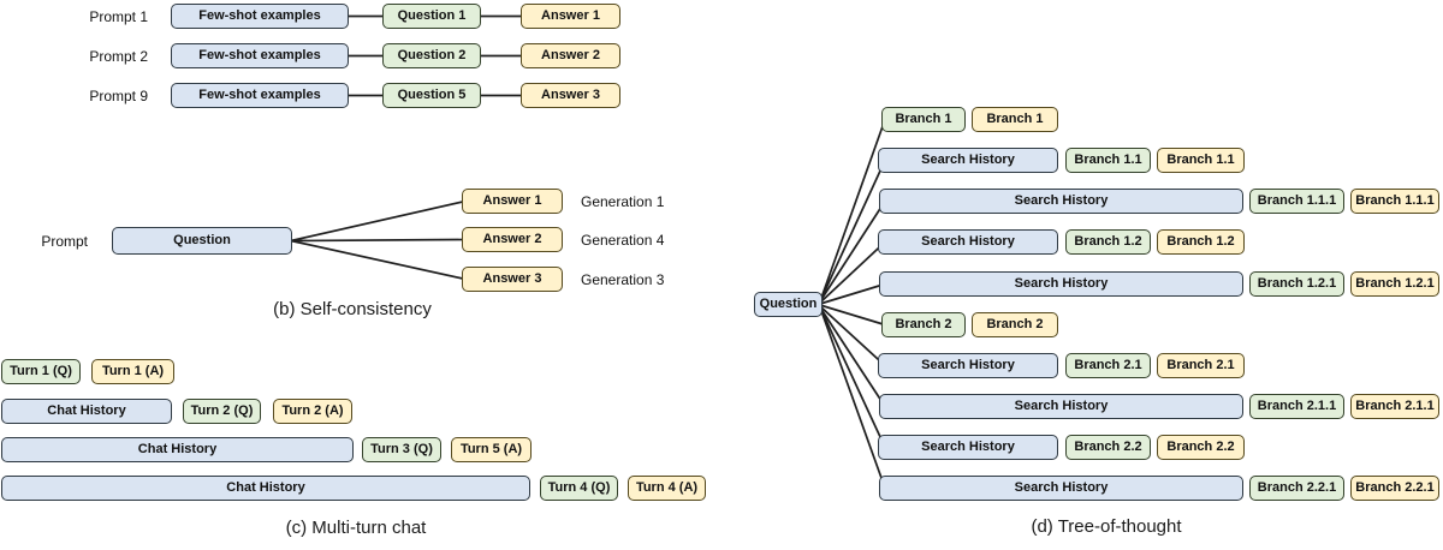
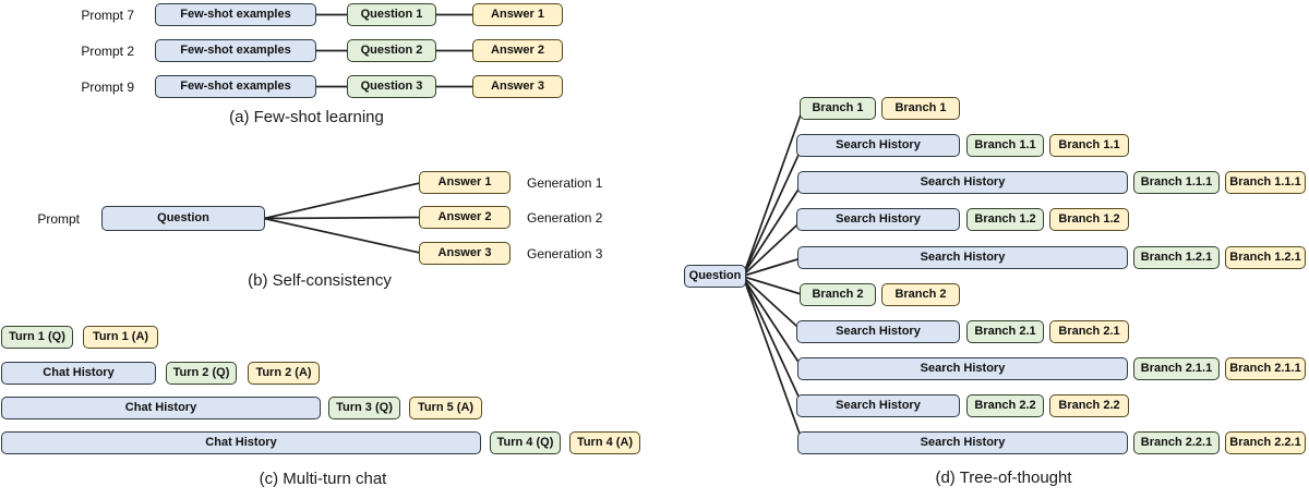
- Prompt 1
+ Prompt 7
  Few-shot examples
  Question 1
  Answer 1
  Prompt 2
  Few-shot examples
  Question 2
  Answer 2
  Prompt 9
  Few-shot examples
- Question 5
+ Question 3
  Answer 3
+ (a) Few-shot learning
  Prompt
  Question
  Answer 1
  Generation 1
  Answer 2
- Generation 4
+ Generation 2
  Answer 3
  Generation 3
  (b) Self-consistency
  Turn 1 (Q)
  Turn 1 (A)
  Chat History
  Turn 2 (Q)
  Turn 2 (A)
  Chat History
  Turn 3 (Q)
  Turn 5 (A)
  Chat History
  Turn 4 (Q)
  Turn 4 (A)
  (c) Multi-turn chat
  Question
  Branch 1
  Branch 1
  Search History
  Branch 1.1
  Branch 1.1
  Search History
  Branch 1.1.1
  Branch 1.1.1
  Search History
  Branch 1.2
  Branch 1.2
  Search History
  Branch 1.2.1
  Branch 1.2.1
  Branch 2
  Branch 2
  Search History
  Branch 2.1
  Branch 2.1
  Search History
  Branch 2.1.1
  Branch 2.1.1
  Search History
  Branch 2.2
  Branch 2.2
  Search History
  Branch 2.2.1
  Branch 2.2.1
  (d) Tree-of-thought
